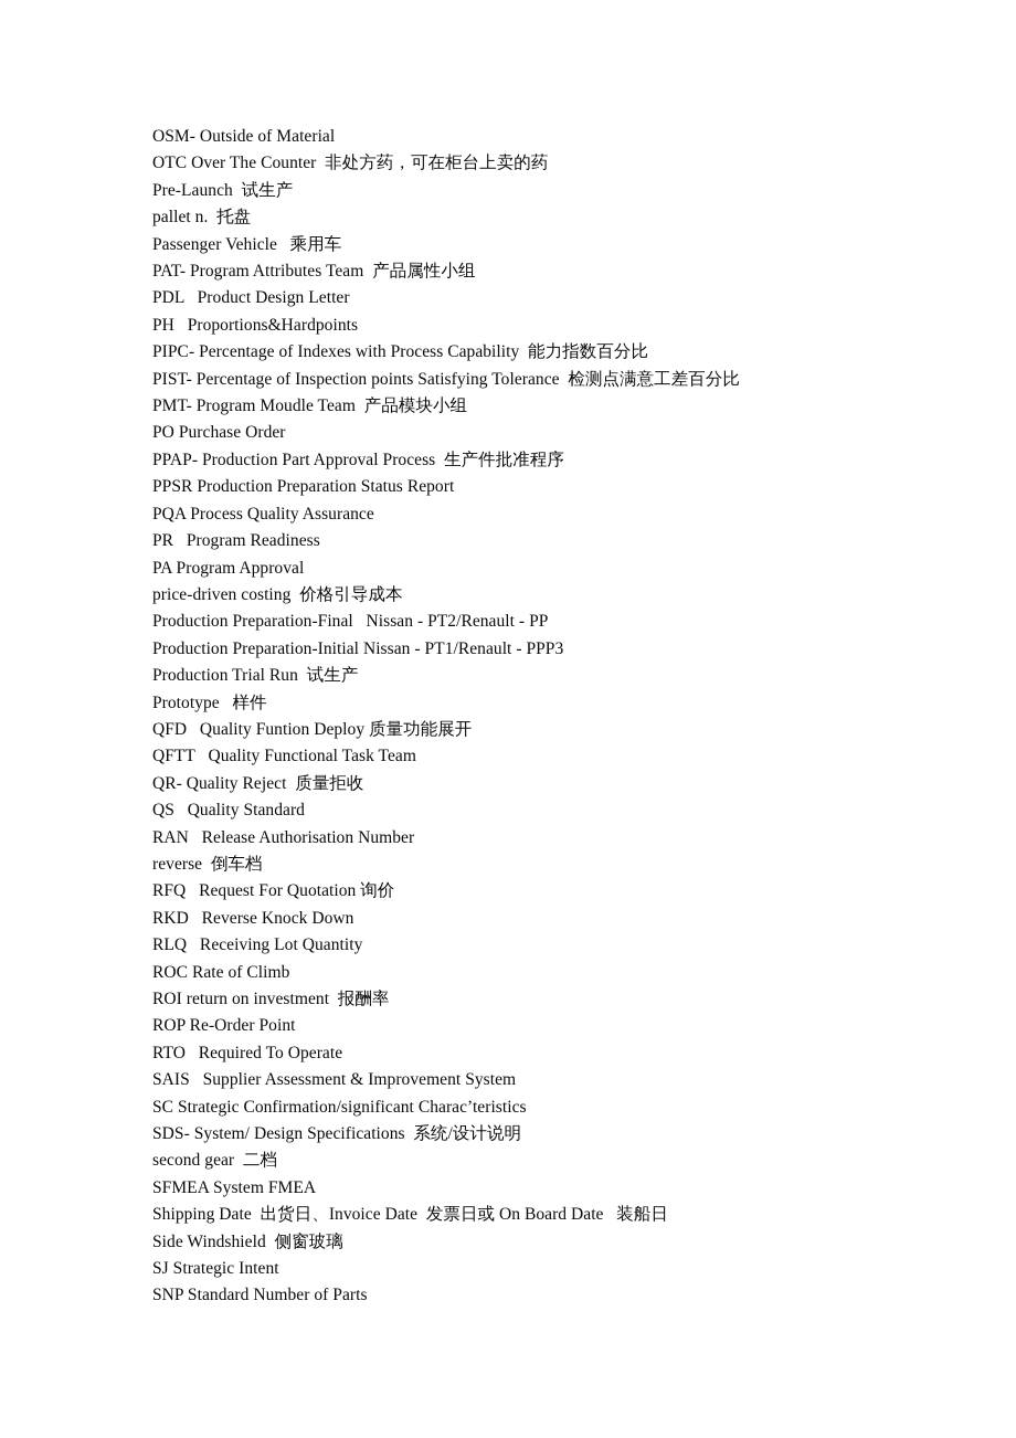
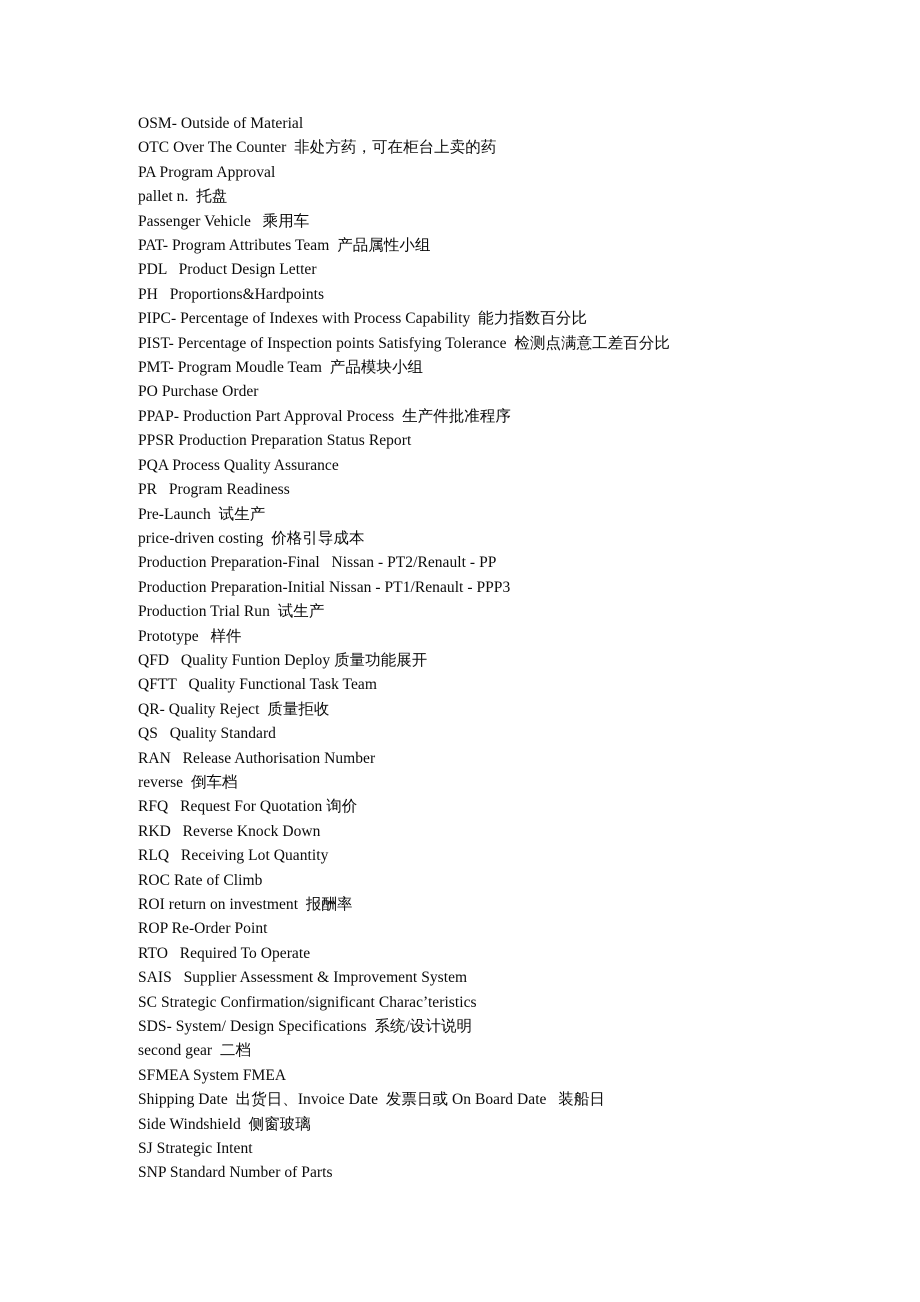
  OSM- Outside of Material
  OTC Over The Counter 非处方药，可在柜台上卖的药
- Pre-Launch 试生产
+ PA Program Approval
  pallet n. 托盘
  Passenger Vehicle 乘用车
  PAT- Program Attributes Team 产品属性小组
  PDL Product Design Letter
  PH Proportions&Hardpoints
  PIPC- Percentage of Indexes with Process Capability 能力指数百分比
  PIST- Percentage of Inspection points Satisfying Tolerance 检测点满意工差百分比
  PMT- Program Moudle Team 产品模块小组
  PO Purchase Order
  PPAP- Production Part Approval Process 生产件批准程序
  PPSR Production Preparation Status Report
  PQA Process Quality Assurance
  PR Program Readiness
- PA Program Approval
+ Pre-Launch 试生产
  price-driven costing 价格引导成本
  Production Preparation-Final Nissan - PT2/Renault - PP
  Production Preparation-Initial Nissan - PT1/Renault - PPP3
  Production Trial Run 试生产
  Prototype 样件
  QFD Quality Funtion Deploy 质量功能展开
  QFTT Quality Functional Task Team
  QR- Quality Reject 质量拒收
  QS Quality Standard
  RAN Release Authorisation Number
  reverse 倒车档
  RFQ Request For Quotation 询价
  RKD Reverse Knock Down
  RLQ Receiving Lot Quantity
  ROC Rate of Climb
  ROI return on investment 报酬率
  ROP Re-Order Point
  RTO Required To Operate
  SAIS Supplier Assessment & Improvement System
  SC Strategic Confirmation/significant Charac’teristics
  SDS- System/ Design Specifications 系统/设计说明
  second gear 二档
  SFMEA System FMEA
  Shipping Date 出货日、Invoice Date 发票日或 On Board Date 装船日
  Side Windshield 侧窗玻璃
  SJ Strategic Intent
  SNP Standard Number of Parts
